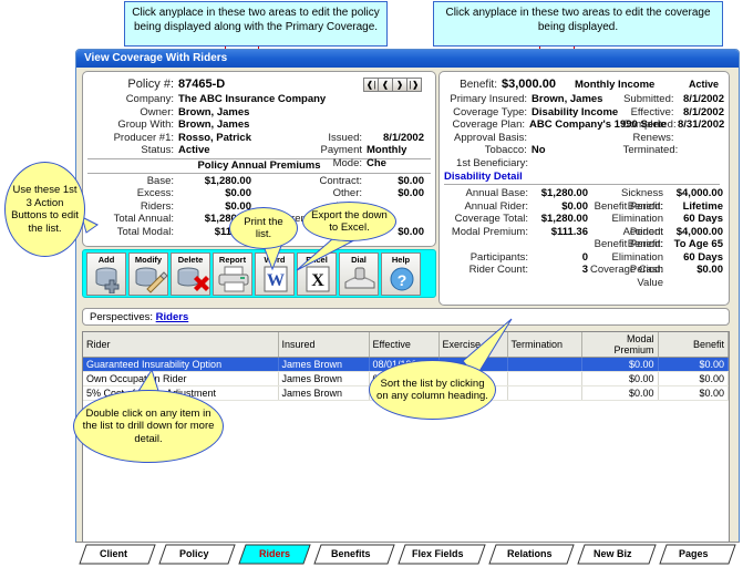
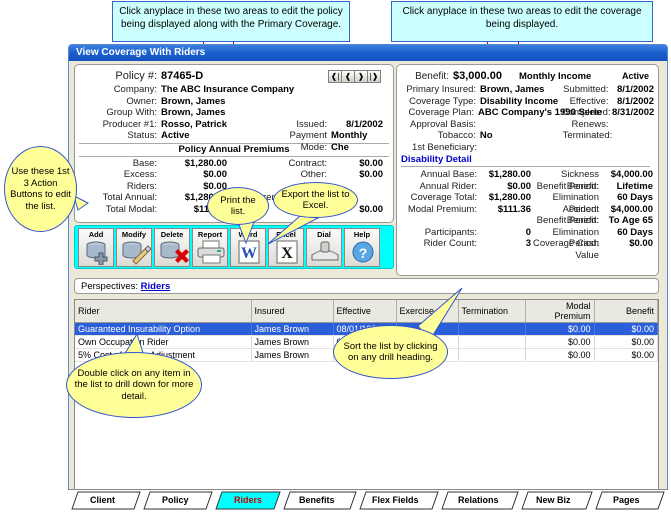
  Click anyplace in these two areas to edit the policy being displayed along with the Primary Coverage.
  Click anyplace in these two areas to edit the coverage being displayed.
  View Coverage With Riders
  ❰|
  ❰
  ❱
  |❱
  Policy #:
  87465-D
  Company:
  The ABC Insurance Company
  Owner:
  Brown, James
  Group With:
  Brown, James
  Producer #1:
  Rosso, Patrick
  Issued:
  8/1/2002
  Status:
  Active
  Payment Mode:
  Monthly Che
  Policy Annual Premiums
  Base:
  $1,280.00
  Contract:
  $0.00
  Excess:
  $0.00
  Other:
  $0.00
  Riders:
  $0.00
  Total Annual:
  Total Modal:
  $0.00
  Benefit:
  $3,000.00
  Monthly Income
  Active
  Primary Insured:
  Brown, James
  Submitted:
  8/1/2002
  Coverage Type:
  Disability Income
  Effective:
  8/1/2002
  Coverage Plan:
  Completed:
  8/31/2002
  Approval Basis:
  Renews:
  Tobacco:
  No
  Terminated:
  1st Beneficiary:
  Disability Detail
  Annual Base:
  $1,280.00
  Sickness Benefit:
  $4,000.00
  Annual Rider:
  $0.00
  Benefit Period:
  Lifetime
  Coverage Total:
  $1,280.00
  Elimination Period:
  60 Days
  Modal Premium:
  $111.36
  Accident Benefit:
  $4,000.00
  Benefit Period:
  To Age 65
  Participants:
  0
  Elimination Period:
  60 Days
  Rider Count:
  3
  Coverage Cash Value
  $0.00
  Add
  Modify
  Delete
  Report
  Wrd
  W
  X
  Dial
  Help
  ?
  Perspectives: Riders
  Rider	Insured	Effective	Exercise	Termination	Modal Premium	Benefit
  Guaranteed Insurability Option	James Brown	08/0			$0.00	$0.00
  Own Occupatn Rider	James Brown				$0.00	$0.00
  Client
  Policy
  Riders
  Benefits
  Flex Fields
  Relations
  New Biz
  Pages
  Use these 1st 3 Action Buttons to edit the list.
  Print the list.
- Export the down to Excel.
+ Export the list to Excel.
- Sort the list by clicking on any column heading.
+ Sort the list by clicking on any drill heading.
  Double click on any item in the list to drill down for more detail.
